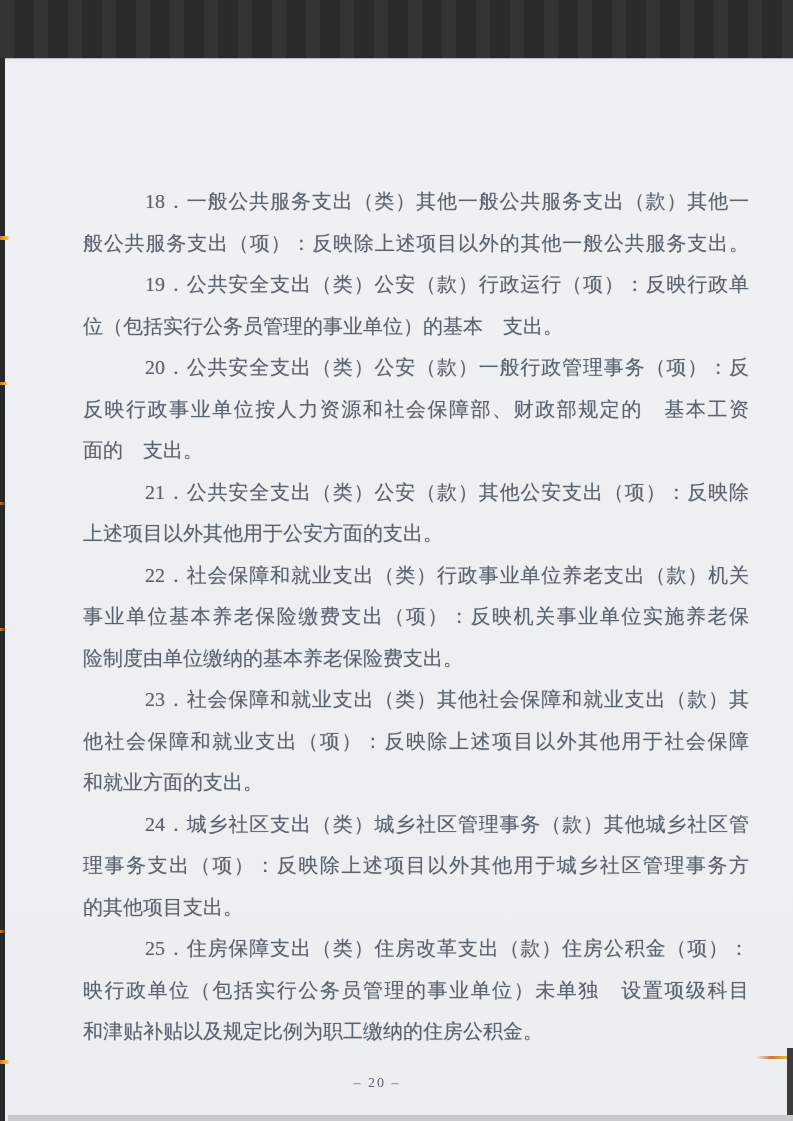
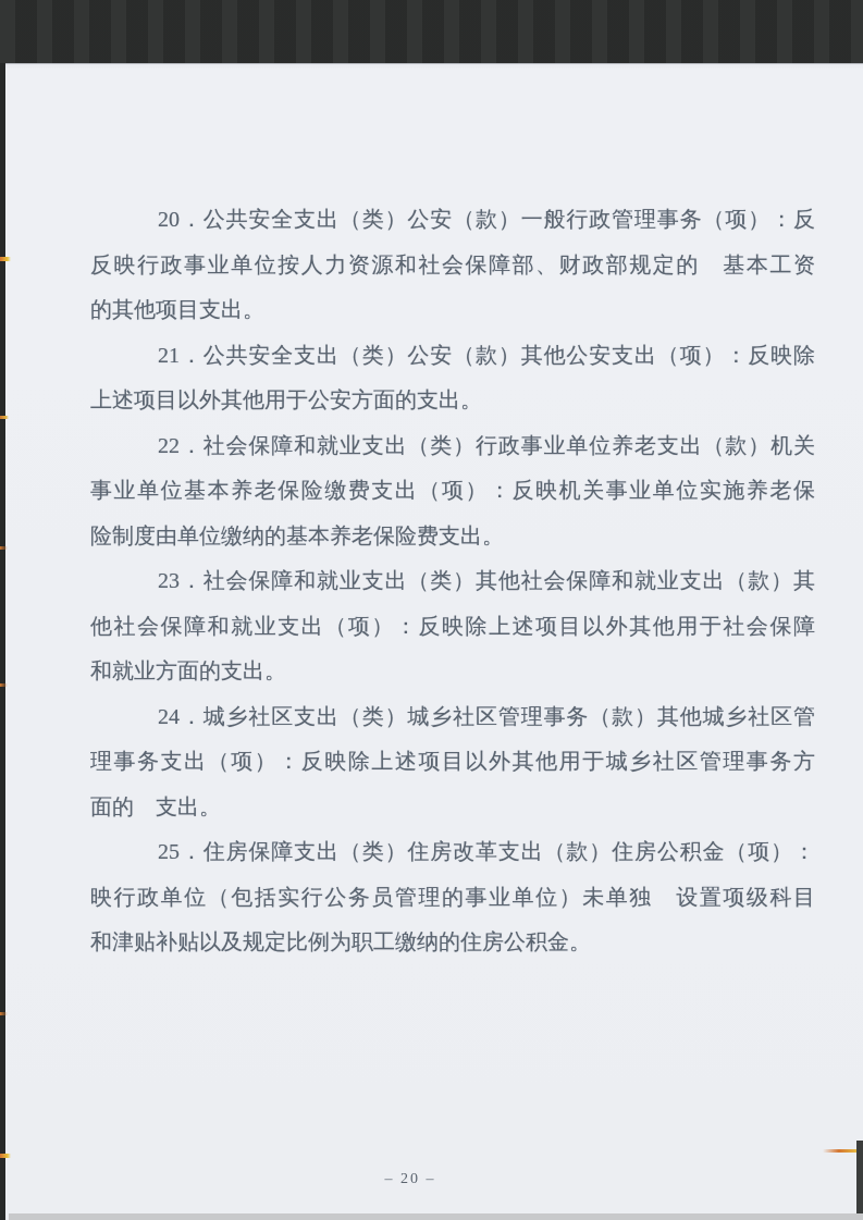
- 18．一般公共服务支出（类）其他一般公共服务支出（款）其他一
- 般公共服务支出（项）：反映除上述项目以外的其他一般公共服务支出。
- 19．公共安全支出（类）公安（款）行政运行（项）：反映行政单
- 位（包括实行公务员管理的事业单位）的基本 支出。
  20．公共安全支出（类）公安（款）一般行政管理事务（项）：反
  反映行政事业单位按人力资源和社会保障部、财政部规定的 基本工资
- 面的 支出。
+ 的其他项目支出。
  21．公共安全支出（类）公安（款）其他公安支出（项）：反映除
  上述项目以外其他用于公安方面的支出。
  22．社会保障和就业支出（类）行政事业单位养老支出（款）机关
  事业单位基本养老保险缴费支出（项）：反映机关事业单位实施养老保
  险制度由单位缴纳的基本养老保险费支出。
  23．社会保障和就业支出（类）其他社会保障和就业支出（款）其
  他社会保障和就业支出（项）：反映除上述项目以外其他用于社会保障
  和就业方面的支出。
  24．城乡社区支出（类）城乡社区管理事务（款）其他城乡社区管
  理事务支出（项）：反映除上述项目以外其他用于城乡社区管理事务方
- 的其他项目支出。
+ 面的 支出。
  25．住房保障支出（类）住房改革支出（款）住房公积金（项）：
  映行政单位（包括实行公务员管理的事业单位）未单独 设置项级科目
  和津贴补贴以及规定比例为职工缴纳的住房公积金。
  – 20 –
